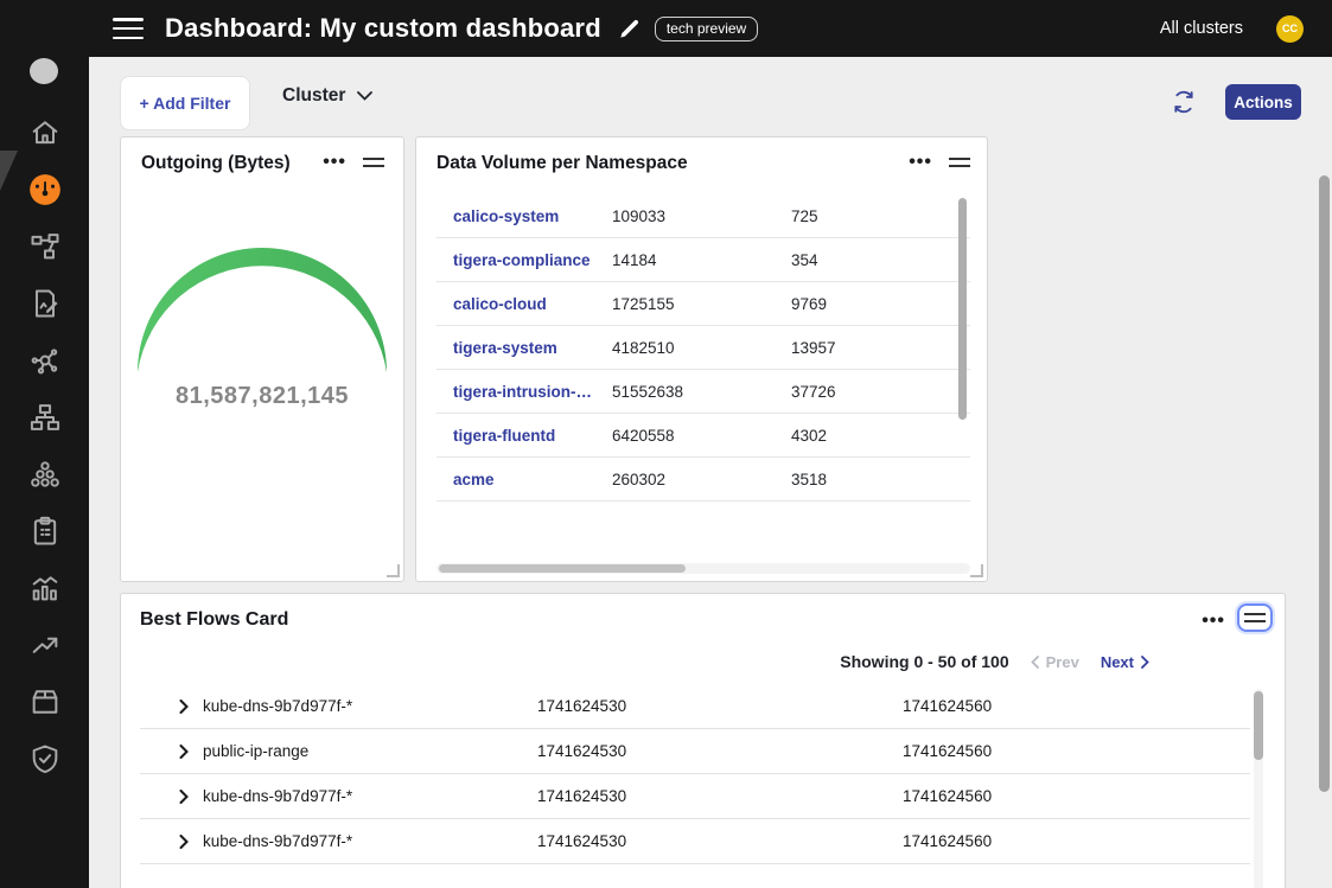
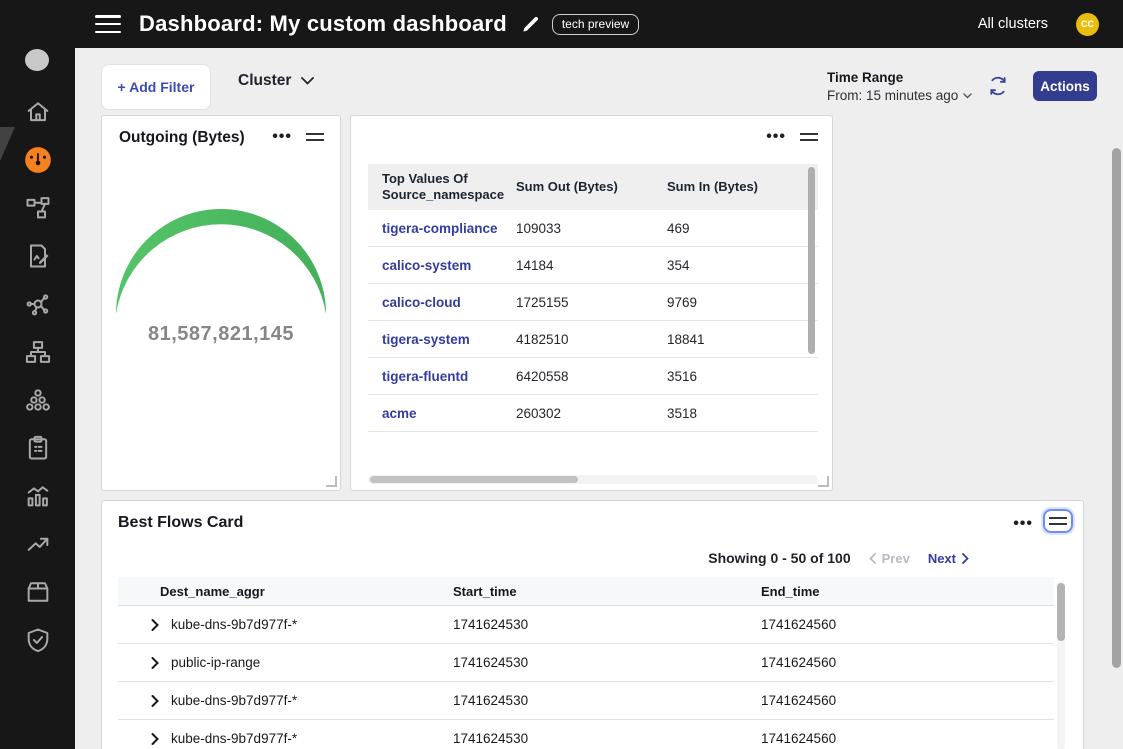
  Dashboard: My custom dashboard
  tech preview
  All clusters
  CC
  + Add Filter
  Cluster
+ Time Range
+ From: 15 minutes ago
  Actions
  Outgoing (Bytes)
  •••
  81,587,821,145
- Data Volume per Namespace
  •••
+ Top Values Of Source_namespace
+ Sum Out (Bytes)
+ Sum In (Bytes)
- calico-system
+ tigera-compliance
  109033
- 725
+ 469
- tigera-compliance
+ calico-system
  14184
  354
  calico-cloud
  1725155
  9769
  tigera-system
  4182510
- 13957
+ 18841
- tigera-intrusion-d…
- 51552638
- 37726
  tigera-fluentd
  6420558
- 4302
+ 3516
  acme
  260302
  3518
  Best Flows Card
  •••
  Showing 0 - 50 of 100
  Prev
  Next
+ Dest_name_aggr
+ Start_time
+ End_time
  kube-dns-9b7d977f-*
  1741624530
  1741624560
  public-ip-range
  1741624530
  1741624560
  kube-dns-9b7d977f-*
  1741624530
  1741624560
  kube-dns-9b7d977f-*
  1741624530
  1741624560
